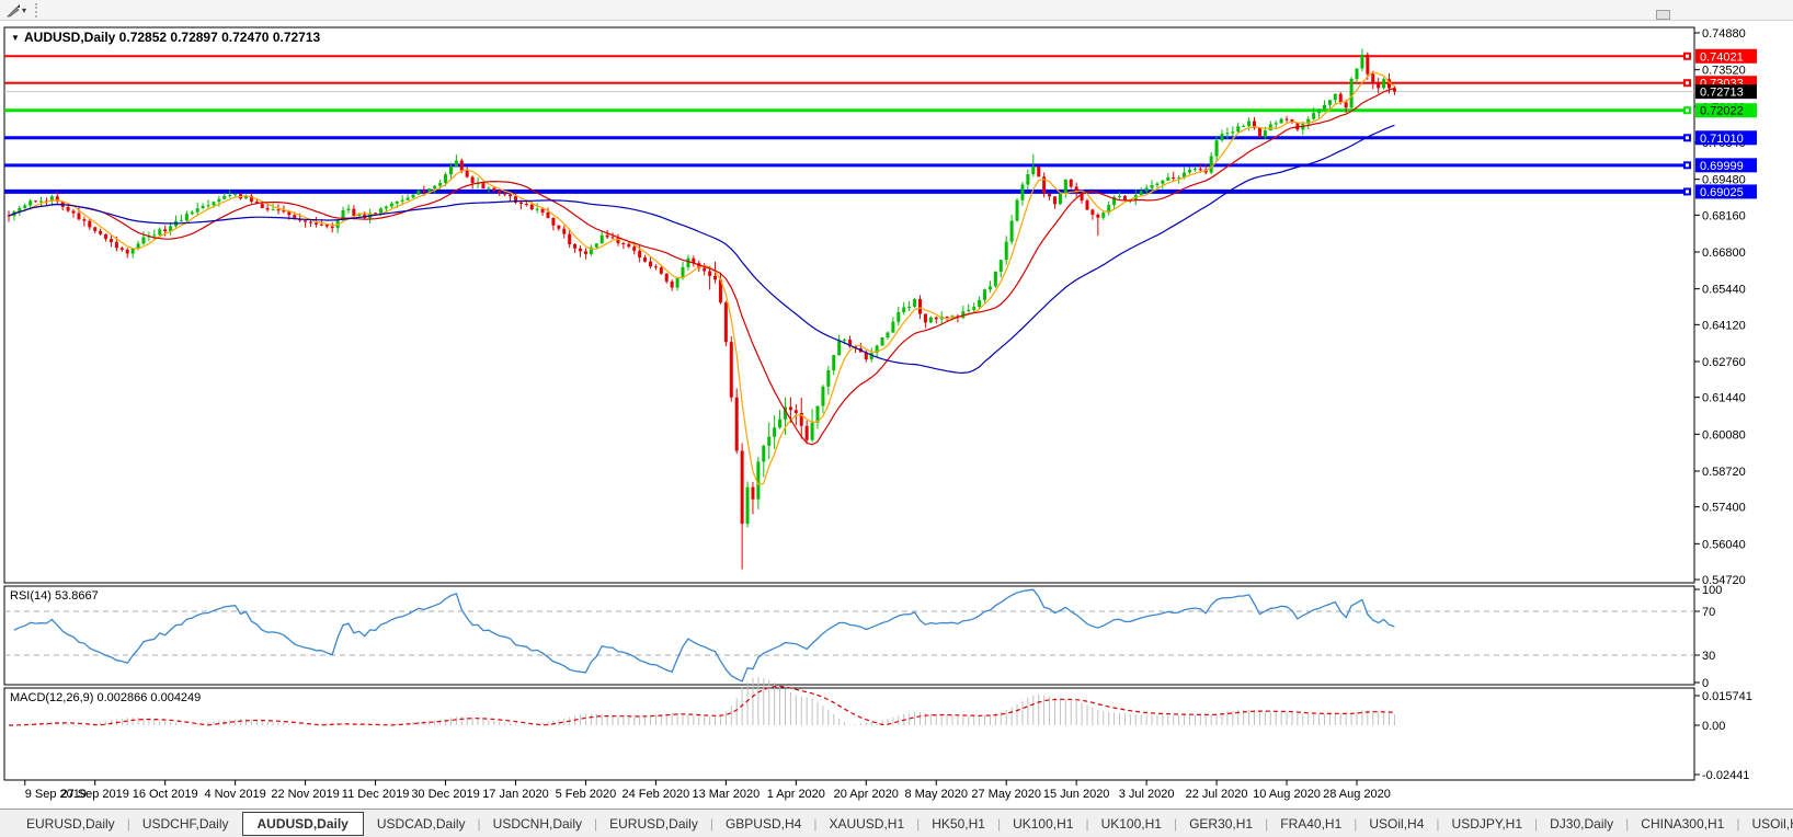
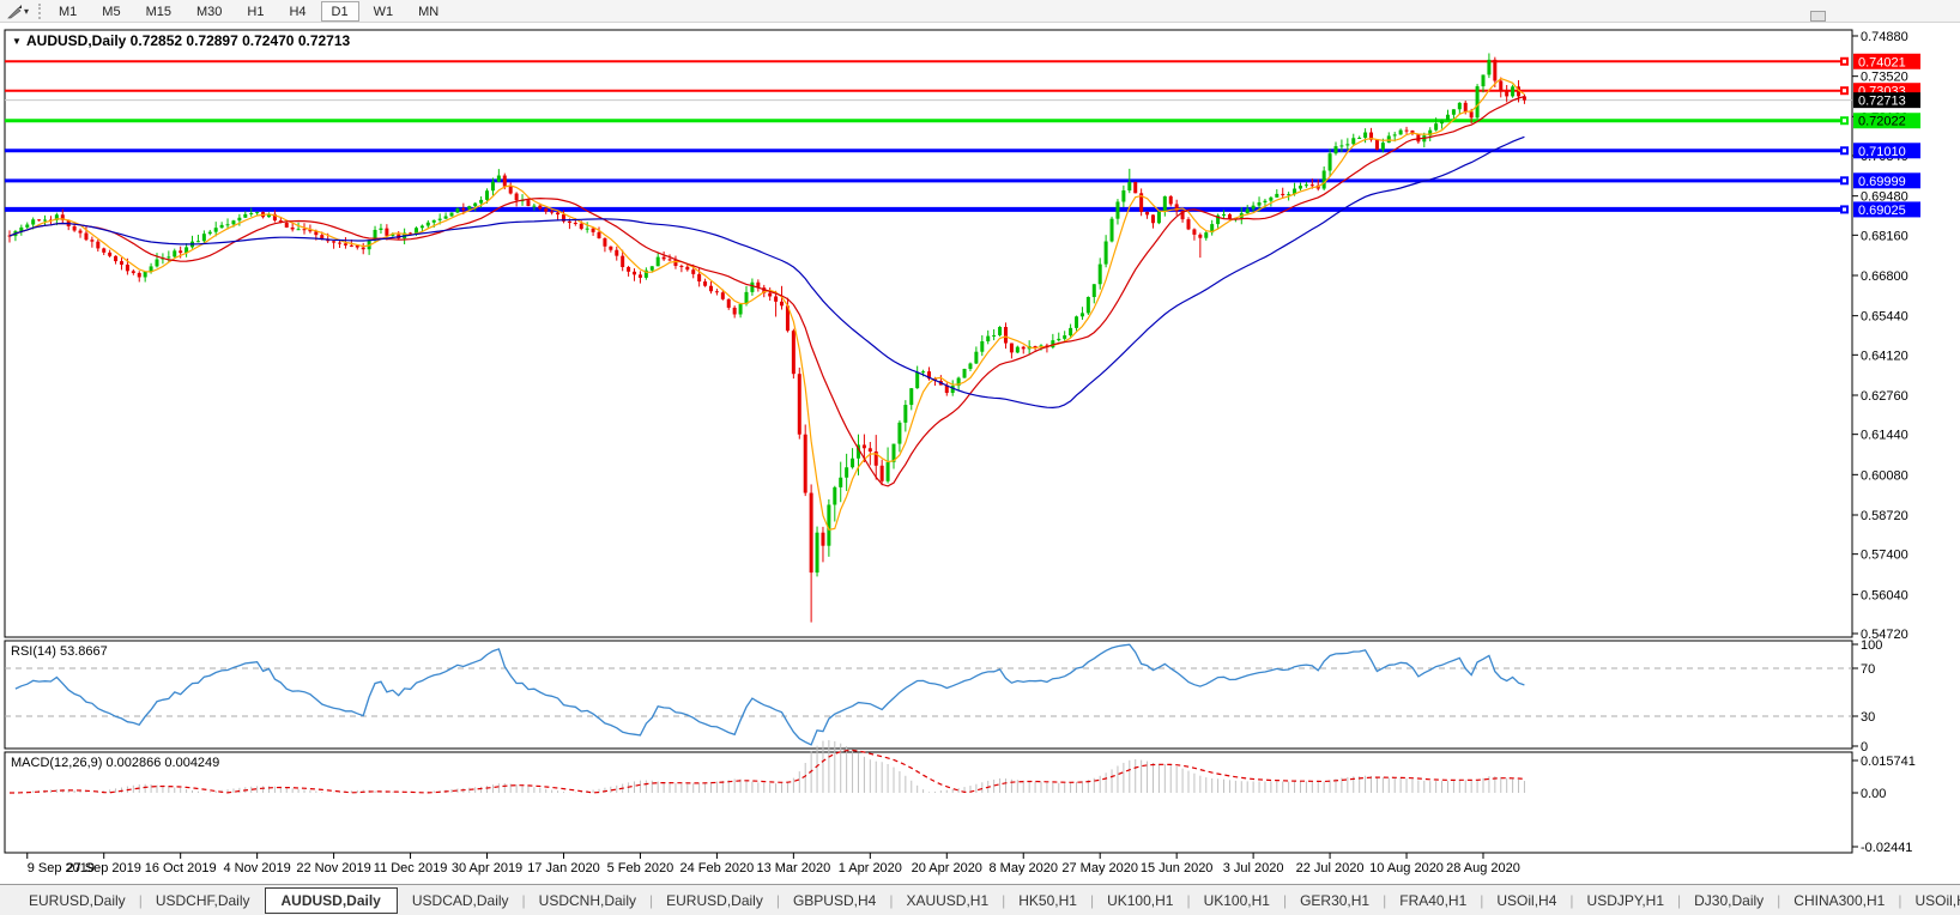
  ▾
+ M1
+ M5
+ M15
+ M30
+ H1
+ H4
+ D1
+ W1
+ MN
  0.74880
  0.73520
  0.69480
  0.68160
  0.66800
  0.65440
  0.64120
  0.62760
  0.61440
  0.60080
  0.58720
  0.57400
  0.56040
  0.54720
  0.74021
  0.73033
  0.72022
  0.71010
  0.69999
  0.69025
  0.72713
  ▼
  AUDUSD,Daily 0.72852 0.72897 0.72470 0.72713
  RSI(14) 53.8667
  100
  70
  30
  0
  MACD(12,26,9) 0.002866 0.004249
  0.015741
  0.00
  -0.02441
  9 Sep 2019
  27 Sep 2019
  16 Oct 2019
  4 Nov 2019
  22 Nov 2019
  11 Dec 2019
- 30 Dec 2019
+ 30 Apr 2019
  17 Jan 2020
  5 Feb 2020
  24 Feb 2020
  13 Mar 2020
  1 Apr 2020
  20 Apr 2020
  8 May 2020
  27 May 2020
  15 Jun 2020
  3 Jul 2020
  22 Jul 2020
  10 Aug 2020
  28 Aug 2020
  EURUSD,Daily
  |
  USDCHF,Daily
  AUDUSD,Daily
  USDCAD,Daily
  |
  USDCNH,Daily
  |
  EURUSD,Daily
  |
  GBPUSD,H4
  |
  XAUUSD,H1
  |
  HK50,H1
  |
  UK100,H1
  |
  UK100,H1
  |
  GER30,H1
  |
  FRA40,H1
  |
  USOil,H4
  |
  USDJPY,H1
  |
  DJ30,Daily
  |
  CHINA300,H1
  |
  USOil,
